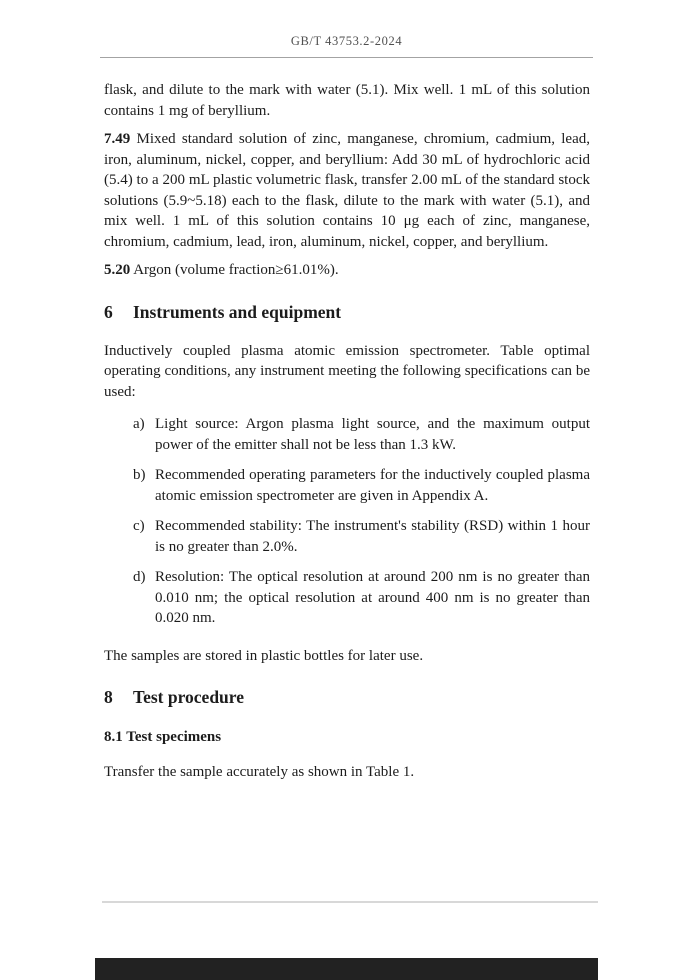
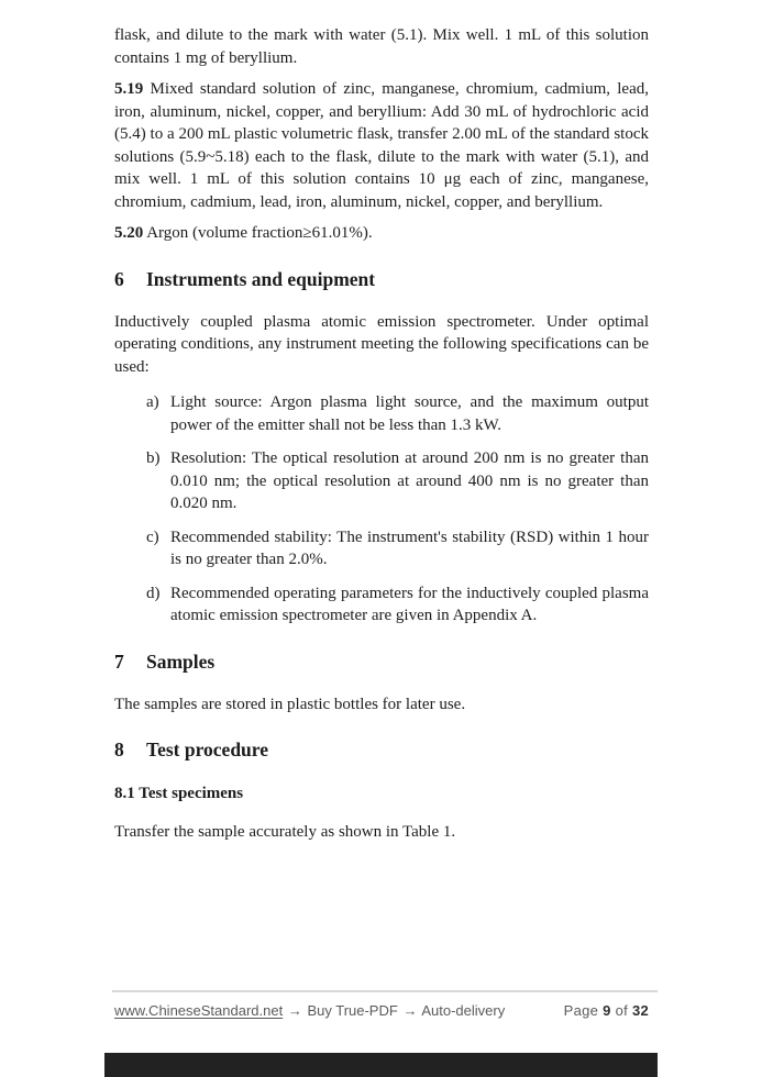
- GB/T 43753.2-2024
  flask, and dilute to the mark with water (5.1). Mix well. 1 mL of this solution contains 1 mg of beryllium.
- 7.49 Mixed standard solution of zinc, manganese, chromium, cadmium, lead, iron, aluminum, nickel, copper, and beryllium: Add 30 mL of hydrochloric acid (5.4) to a 200 mL plastic volumetric flask, transfer 2.00 mL of the standard stock solutions (5.9~5.18) each to the flask, dilute to the mark with water (5.1), and mix well. 1 mL of this solution contains 10 μg each of zinc, manganese, chromium, cadmium, lead, iron, aluminum, nickel, copper, and beryllium.
+ 5.19 Mixed standard solution of zinc, manganese, chromium, cadmium, lead, iron, aluminum, nickel, copper, and beryllium: Add 30 mL of hydrochloric acid (5.4) to a 200 mL plastic volumetric flask, transfer 2.00 mL of the standard stock solutions (5.9~5.18) each to the flask, dilute to the mark with water (5.1), and mix well. 1 mL of this solution contains 10 μg each of zinc, manganese, chromium, cadmium, lead, iron, aluminum, nickel, copper, and beryllium.
  5.20 Argon (volume fraction≥61.01%).
  6
  Instruments and equipment
- Inductively coupled plasma atomic emission spectrometer. Table optimal operating conditions, any instrument meeting the following specifications can be used:
+ Inductively coupled plasma atomic emission spectrometer. Under optimal operating conditions, any instrument meeting the following specifications can be used:
  a)
  Light source: Argon plasma light source, and the maximum output power of the emitter shall not be less than 1.3 kW.
  b)
- Recommended operating parameters for the inductively coupled plasma atomic emission spectrometer are given in Appendix A.
+ Resolution: The optical resolution at around 200 nm is no greater than 0.010 nm; the optical resolution at around 400 nm is no greater than 0.020 nm.
  c)
  Recommended stability: The instrument's stability (RSD) within 1 hour is no greater than 2.0%.
  d)
- Resolution: The optical resolution at around 200 nm is no greater than 0.010 nm; the optical resolution at around 400 nm is no greater than 0.020 nm.
+ Recommended operating parameters for the inductively coupled plasma atomic emission spectrometer are given in Appendix A.
+ 7
+ Samples
  The samples are stored in plastic bottles for later use.
  8
  Test procedure
  8.1 Test specimens
  Transfer the sample accurately as shown in Table 1.
+ www.ChineseStandard.net → Buy True-PDF → Auto-delivery
+ Page 9 of 32
